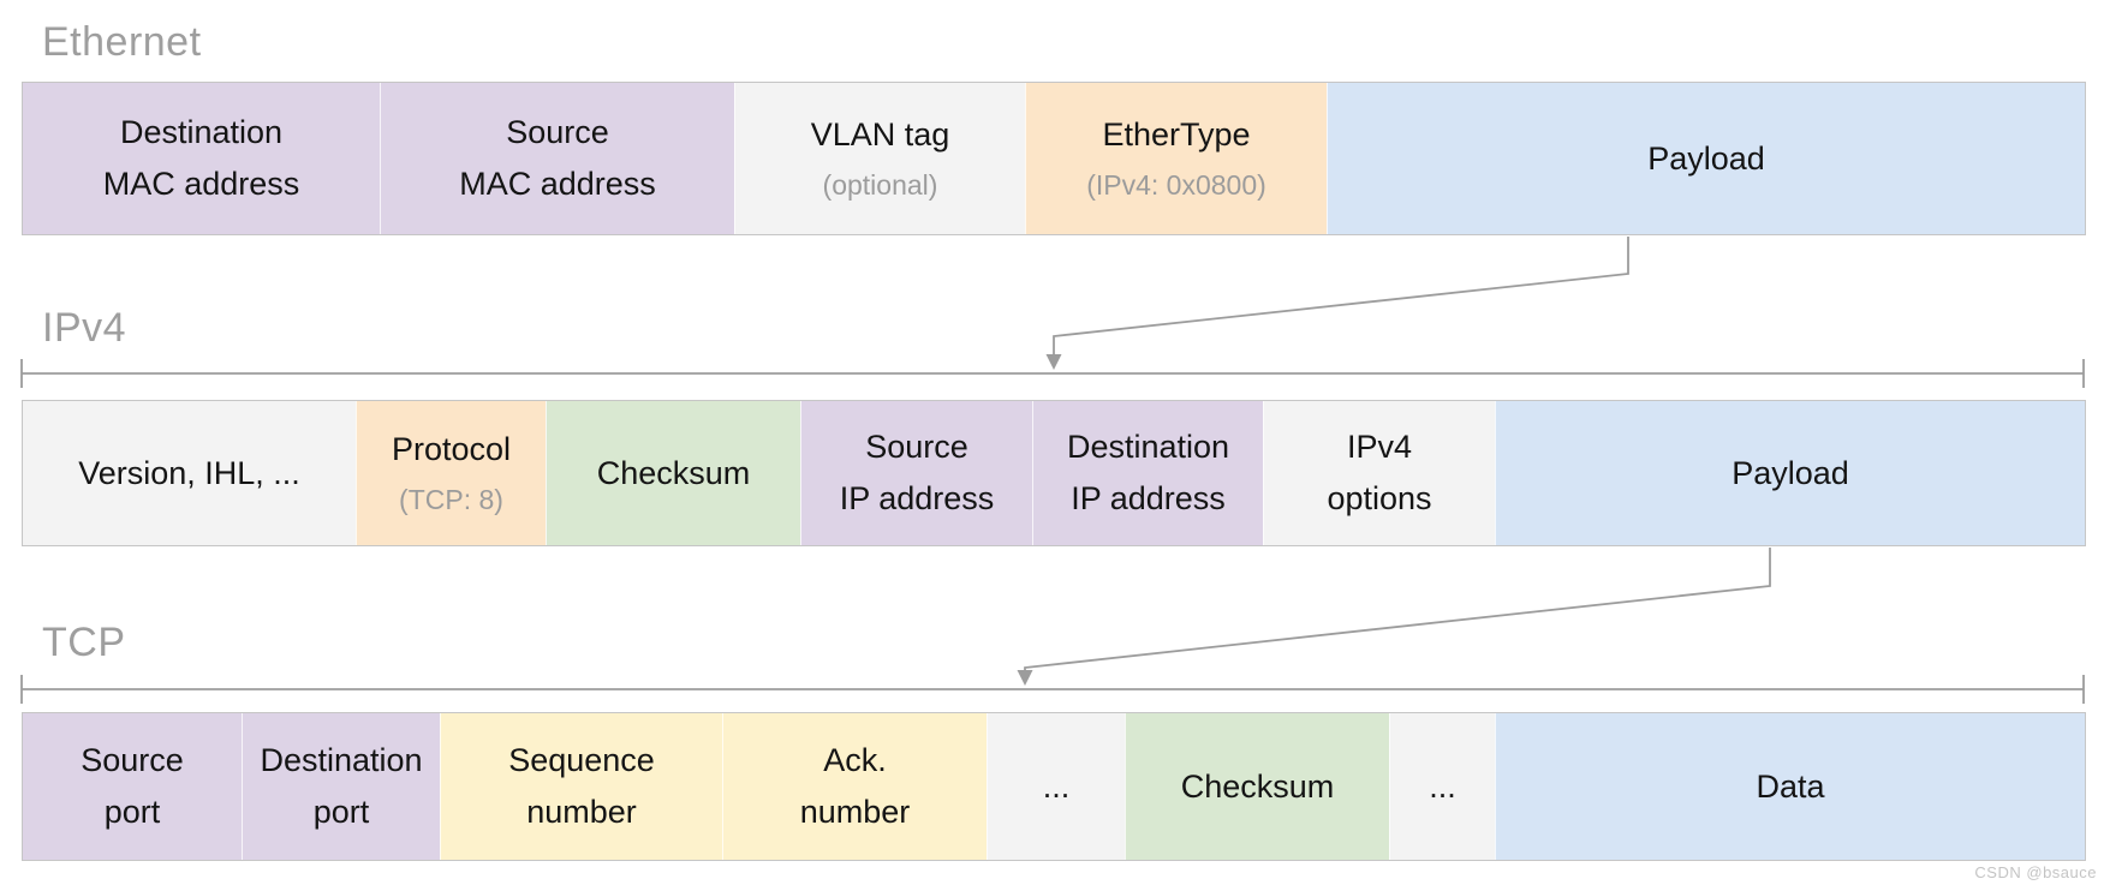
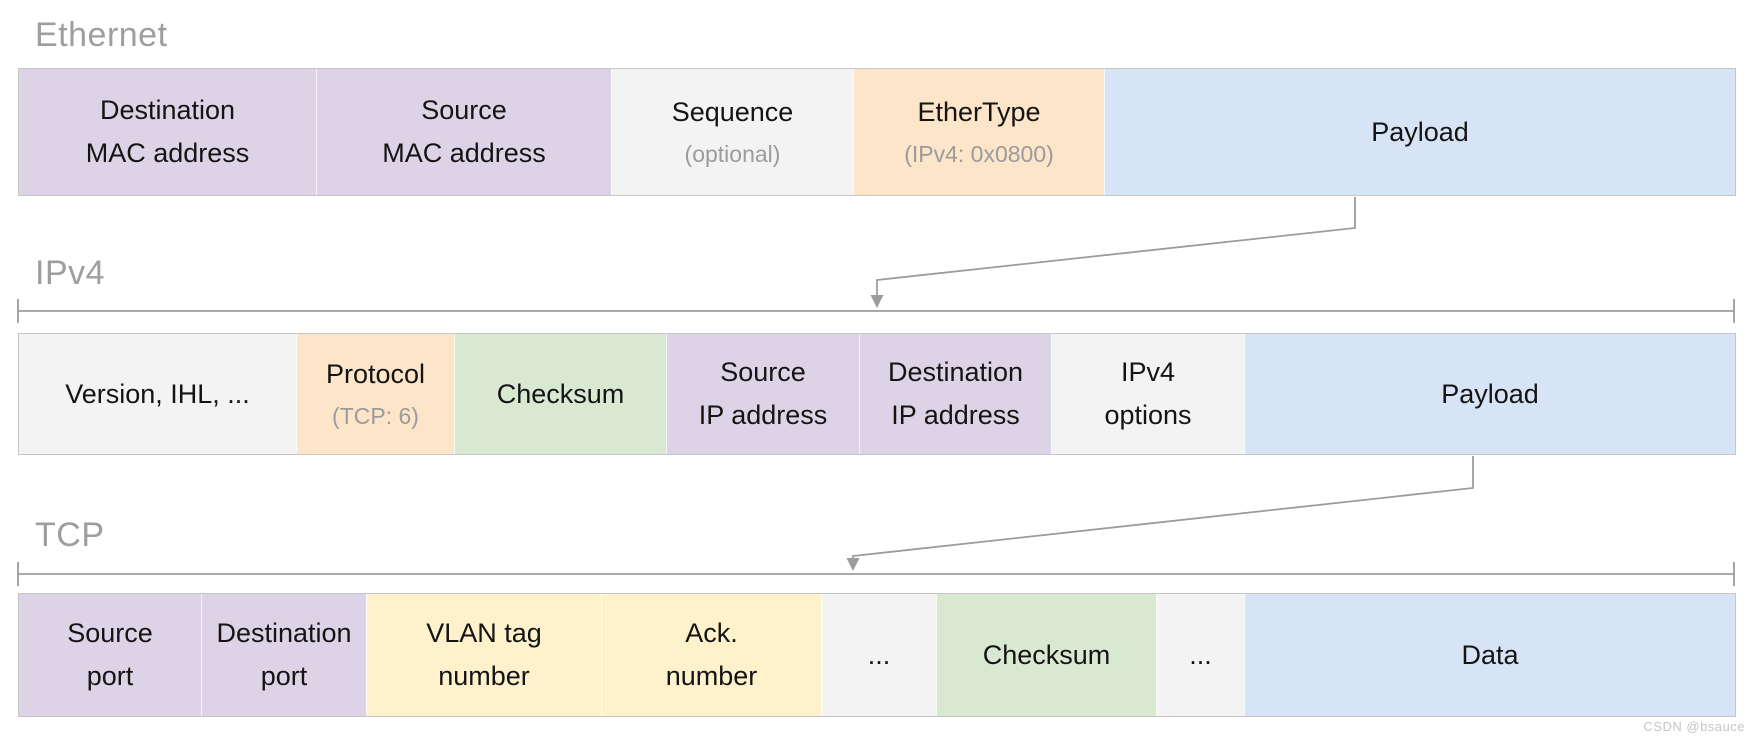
  Ethernet
  IPv4
  TCP
  Destination
  MAC address
  Source
  MAC address
- VLAN tag
+ Sequence
  (optional)
  EtherType
  (IPv4: 0x0800)
  Payload
  Version, IHL, ...
  Protocol
- (TCP: 8)
+ (TCP: 6)
  Checksum
  Source
  IP address
  Destination
  IP address
  IPv4
  options
  Payload
  Source
  port
  Destination
  port
- Sequence
+ VLAN tag
  number
  Ack.
  number
  ...
  Checksum
  ...
  Data
  CSDN @bsauce
